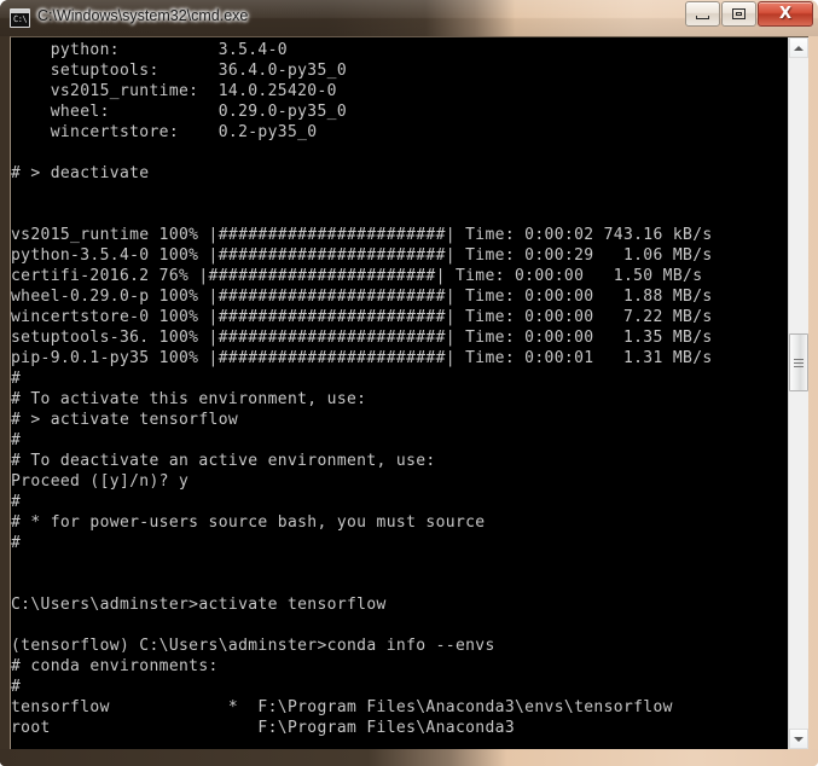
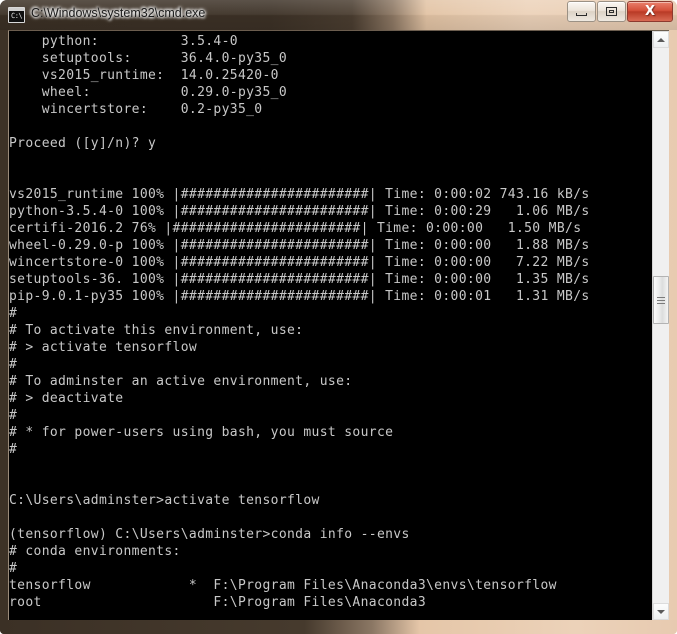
  C:\
  C:\Windows\system32\cmd.exe
  X
  python: 3.5.4-0
  setuptools: 36.4.0-py35_0
  vs2015_runtime: 14.0.25420-0
  wheel: 0.29.0-py35_0
  wincertstore: 0.2-py35_0
- # > deactivate
+ Proceed ([y]/n)? y
  vs2015_runtime 100% |#######################| Time: 0:00:02 743.16 kB/s
  python-3.5.4-0 100% |#######################| Time: 0:00:29 1.06 MB/s
  certifi-2016.2 76% |#######################| Time: 0:00:00 1.50 MB/s
  wheel-0.29.0-p 100% |#######################| Time: 0:00:00 1.88 MB/s
  wincertstore-0 100% |#######################| Time: 0:00:00 7.22 MB/s
  setuptools-36. 100% |#######################| Time: 0:00:00 1.35 MB/s
  pip-9.0.1-py35 100% |#######################| Time: 0:00:01 1.31 MB/s
  #
  # To activate this environment, use:
  # > activate tensorflow
  #
- # To deactivate an active environment, use:
+ # To adminster an active environment, use:
- Proceed ([y]/n)? y
+ # > deactivate
  #
- # * for power-users source bash, you must source
+ # * for power-users using bash, you must source
  #
  C:\Users\adminster>activate tensorflow
  (tensorflow) C:\Users\adminster>conda info --envs
  # conda environments:
  #
  tensorflow * F:\Program Files\Anaconda3\envs\tensorflow
  root F:\Program Files\Anaconda3
